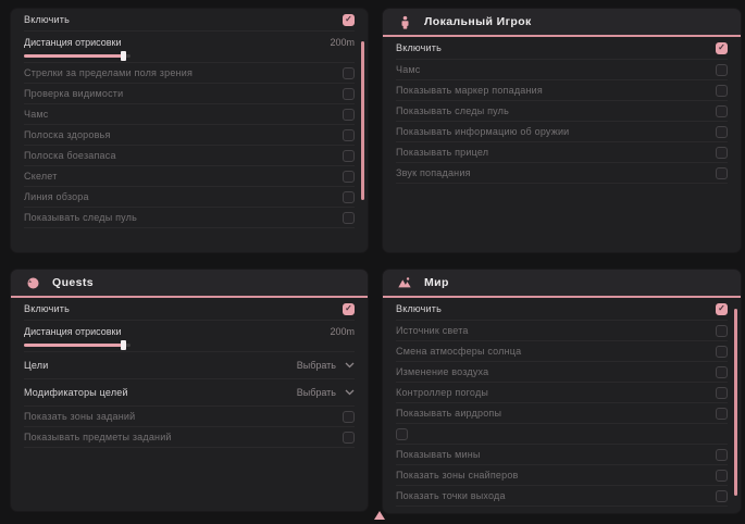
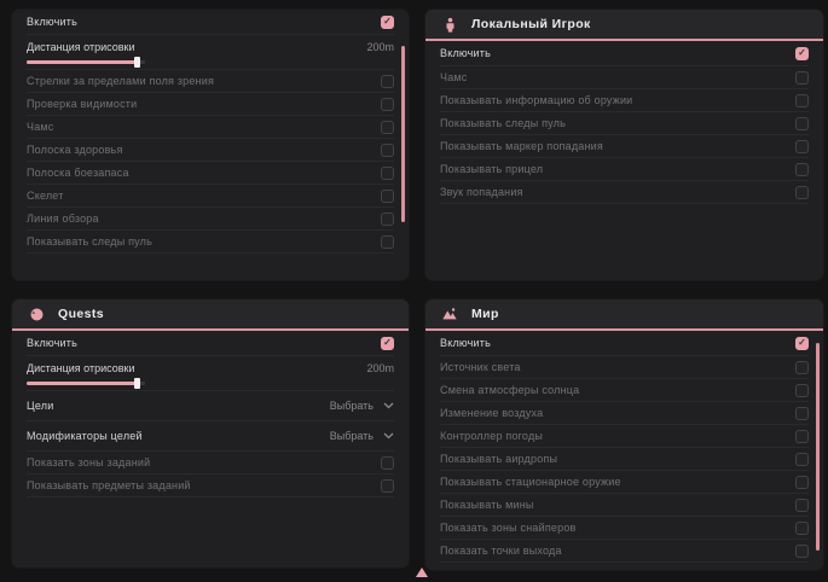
  Включить
  ✓
  Дистанция отрисовки
  200m
  Стрелки за пределами поля зрения
  Проверка видимости
  Чамс
  Полоска здоровья
  Полоска боезапаса
  Скелет
  Линия обзора
  Показывать следы пуль
  Локальный Игрок
  Включить
  ✓
  Чамс
- Показывать маркер попадания
+ Показывать информацию об оружии
  Показывать следы пуль
- Показывать информацию об оружии
+ Показывать маркер попадания
  Показывать прицел
  Звук попадания
  Quests
  Включить
  ✓
  Дистанция отрисовки
  200m
  Цели
  Выбрать
  Модификаторы целей
  Выбрать
  Показать зоны заданий
  Показывать предметы заданий
  Мир
  Включить
  ✓
  Источник света
  Смена атмосферы солнца
  Изменение воздуха
  Контроллер погоды
  Показывать аирдропы
+ Показывать стационарное оружие
  Показывать мины
  Показать зоны снайперов
  Показать точки выхода
